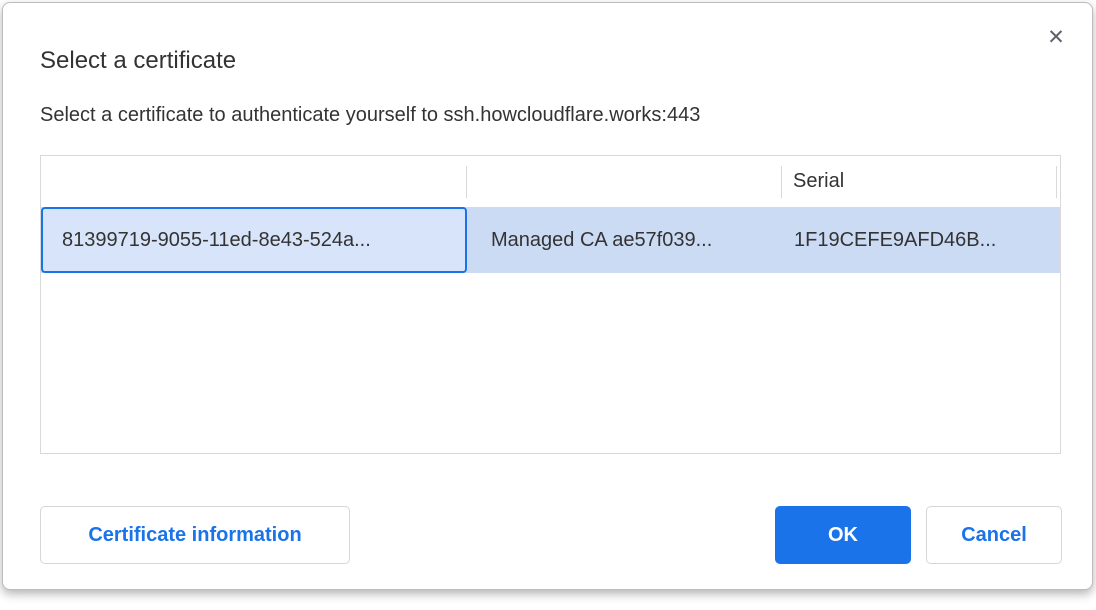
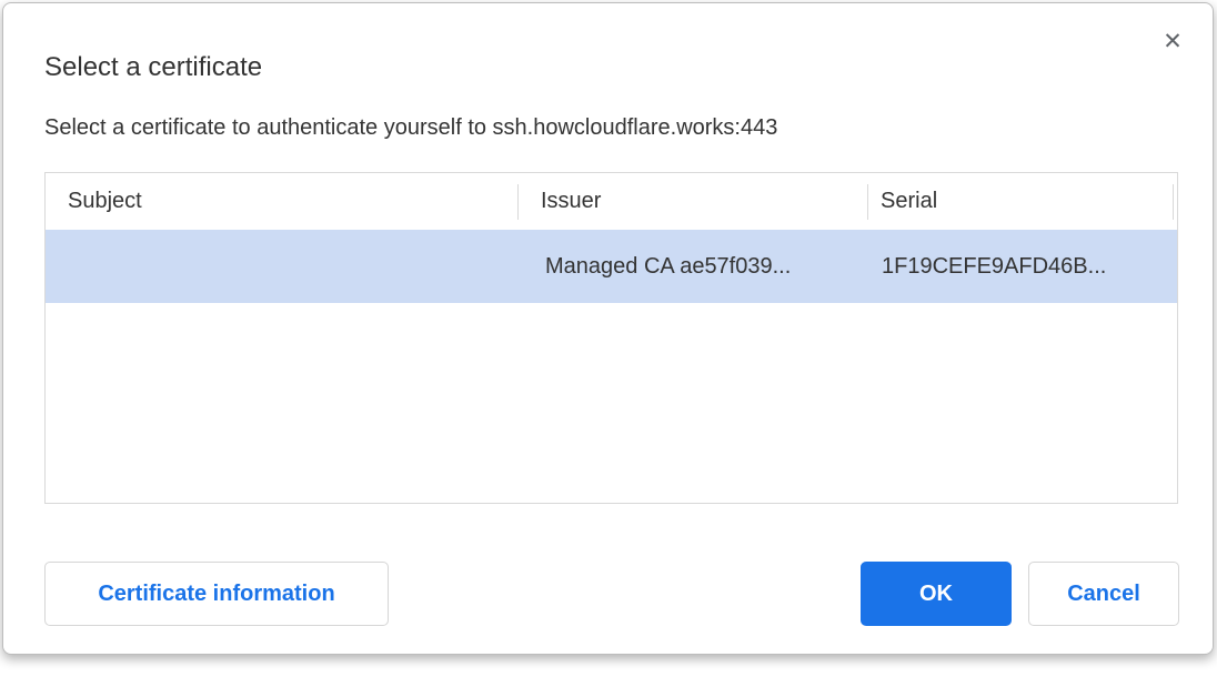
  ✕
  Select a certificate
  Select a certificate to authenticate yourself to ssh.howcloudflare.works:443
+ Subject
+ Issuer
  Serial
  Managed CA ae57f039...
  1F19CEFE9AFD46B...
- 81399719-9055-11ed-8e43-524a...
  Certificate information
  OK
  Cancel
